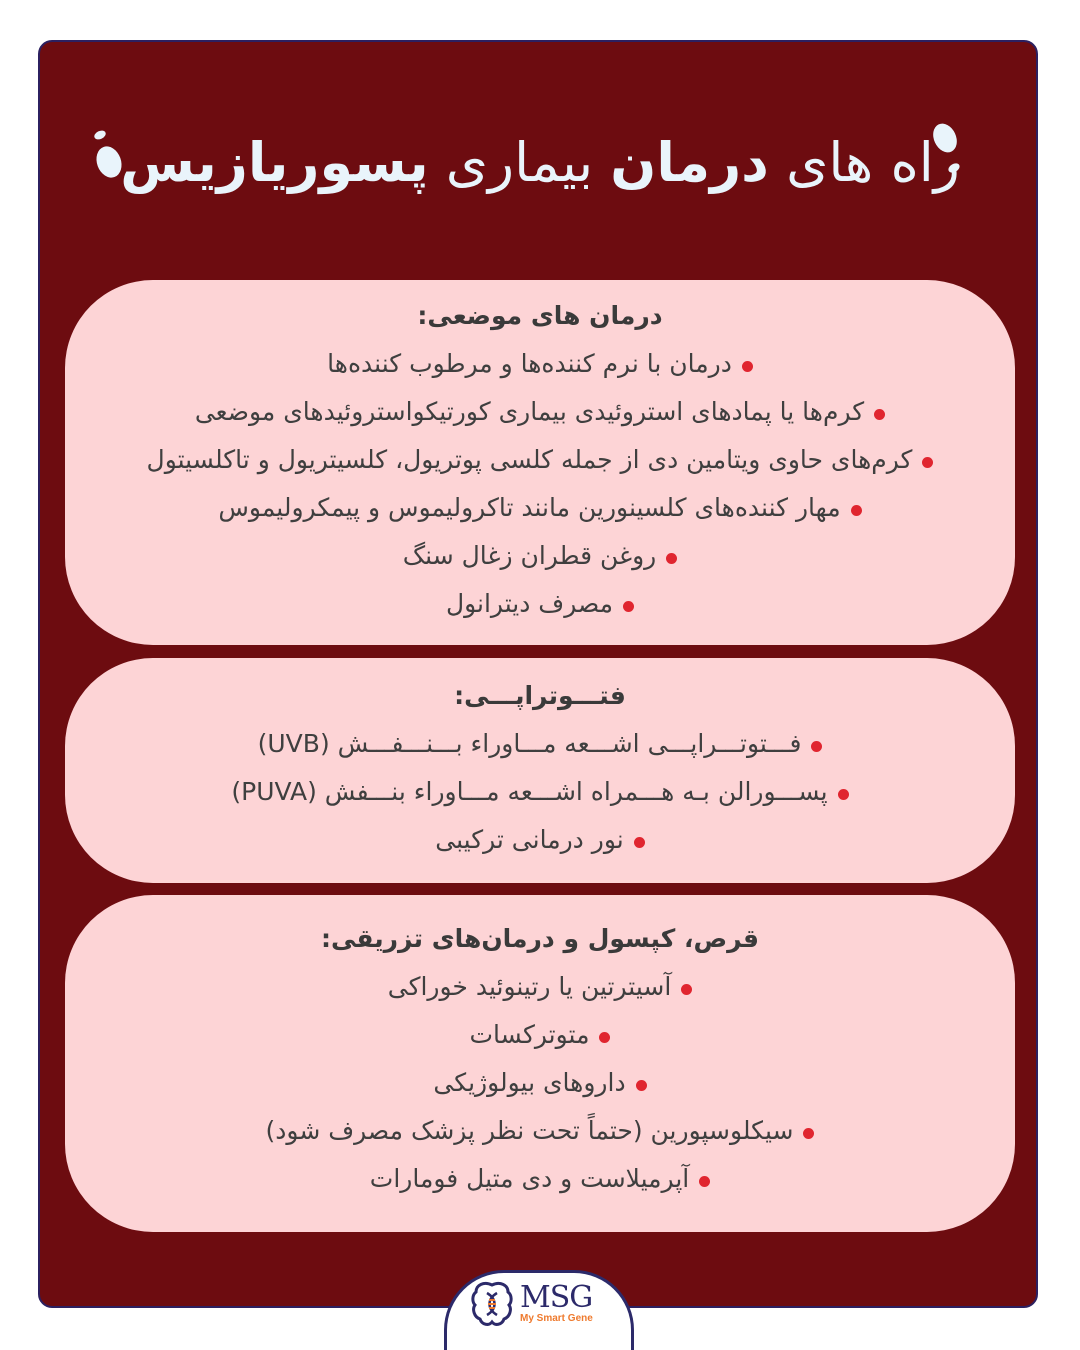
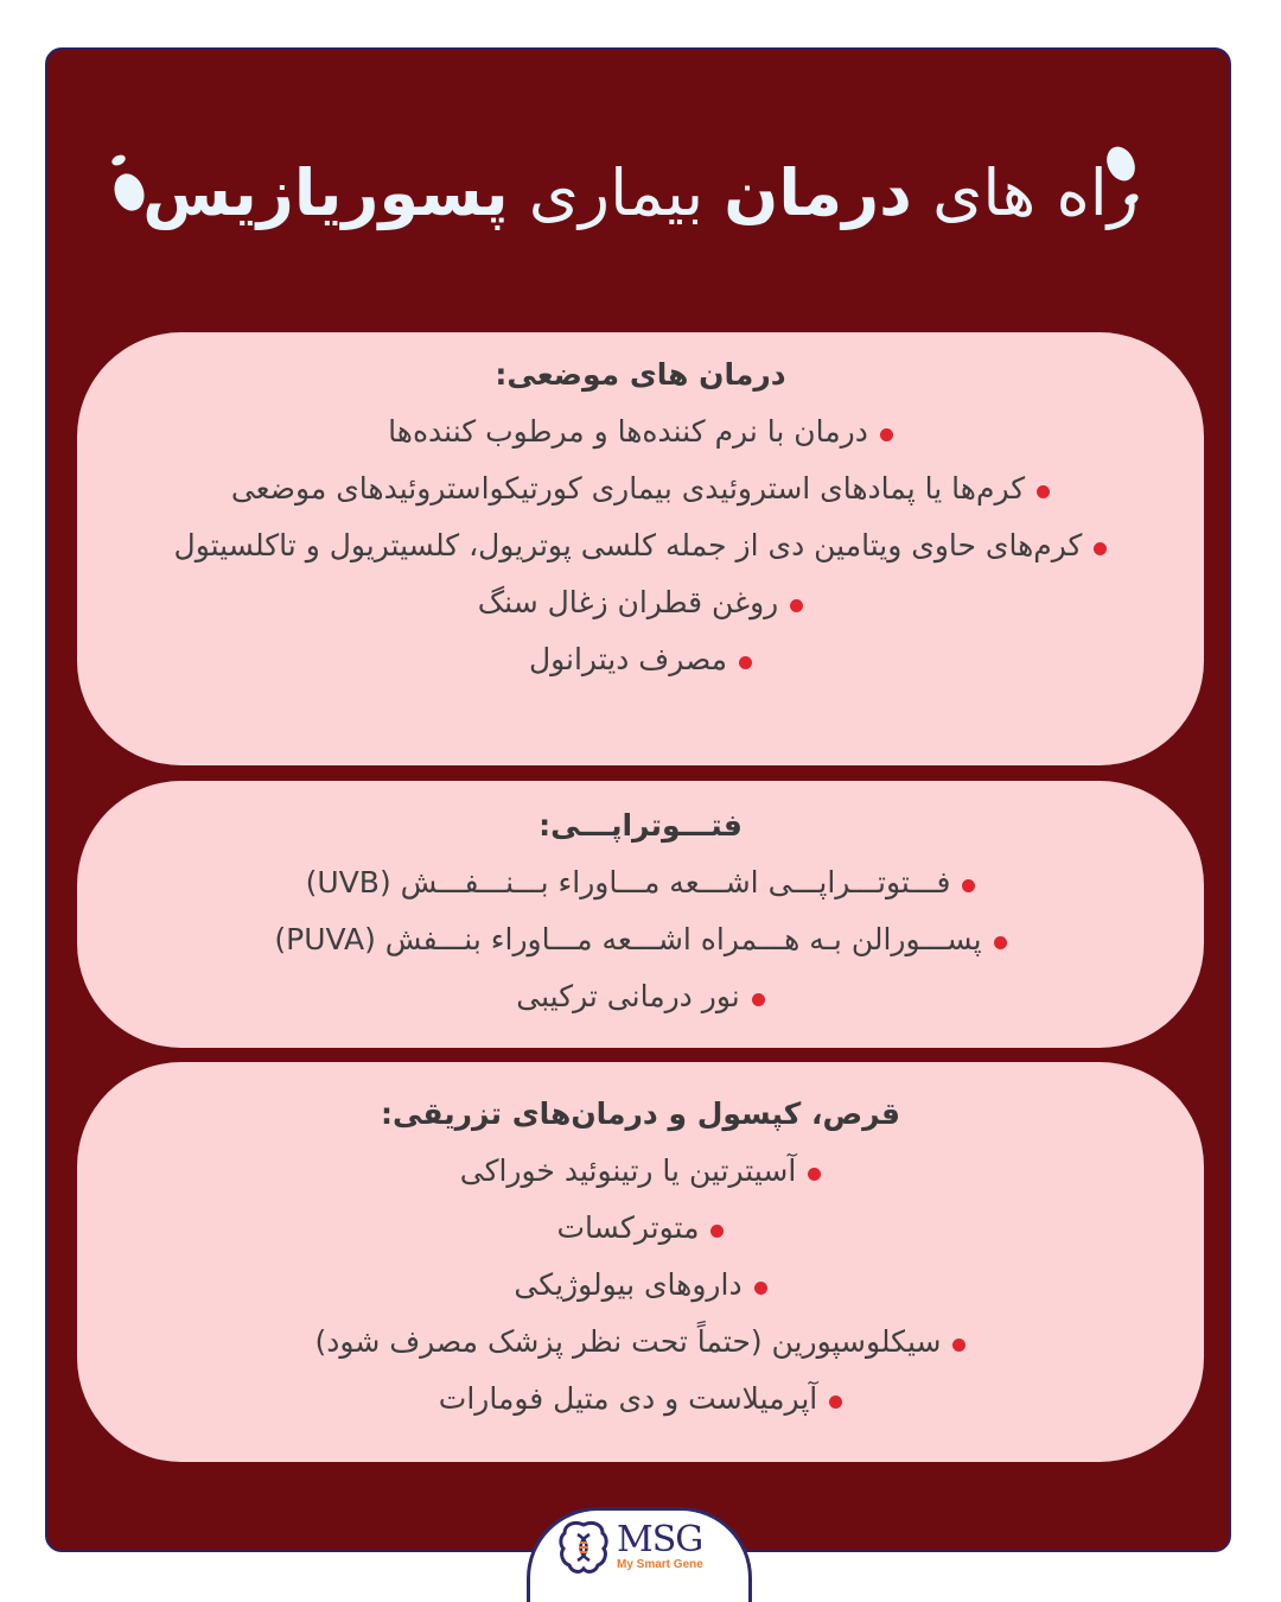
  راه های درمان بیماری پسوریازیس
  درمان های موضعی:
  درمان با نرم کننده‌ها و مرطوب کننده‌ها
  کرم‌ها یا پمادهای استروئیدی بیماری کورتیکواستروئیدهای موضعی
  کرم‌های حاوی ویتامین دی از جمله کلسی پوتریول، کلسیتریول و تاکلسیتول
- مهار کننده‌های کلسینورین مانند تاکرولیموس و پیمکرولیموس
  روغن قطران زغال سنگ
  مصرف دیترانول
  فتـــوتراپـــی:
  فـــتوتـــراپـــی اشـــعه مـــاوراء بـــنـــفـــش (UVB)
  پســـورالن بـه هـــمراه اشـــعه مـــاوراء بنـــفش (PUVA)
  نور درمانی ترکیبی
  قرص، کپسول و درمان‌های تزریقی:
  آسیترتین یا رتینوئید خوراکی
  متوترکسات
  داروهای بیولوژیکی
  سیکلوسپورین (حتماً تحت نظر پزشک مصرف شود)
  آپرمیلاست و دی متیل فومارات
  MSG
  My Smart Gene
